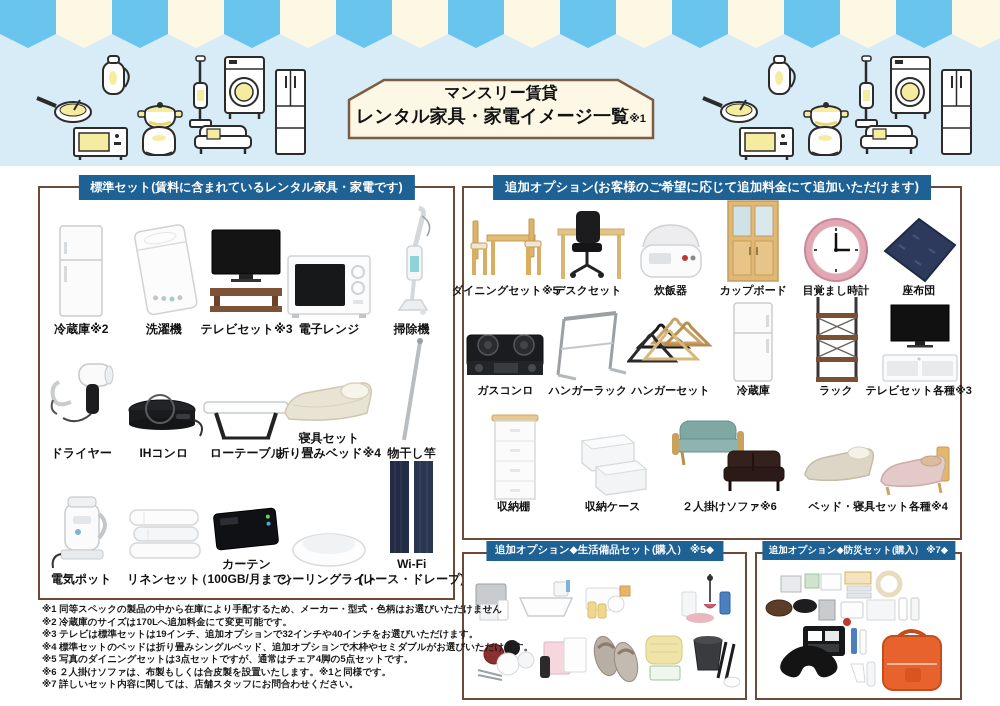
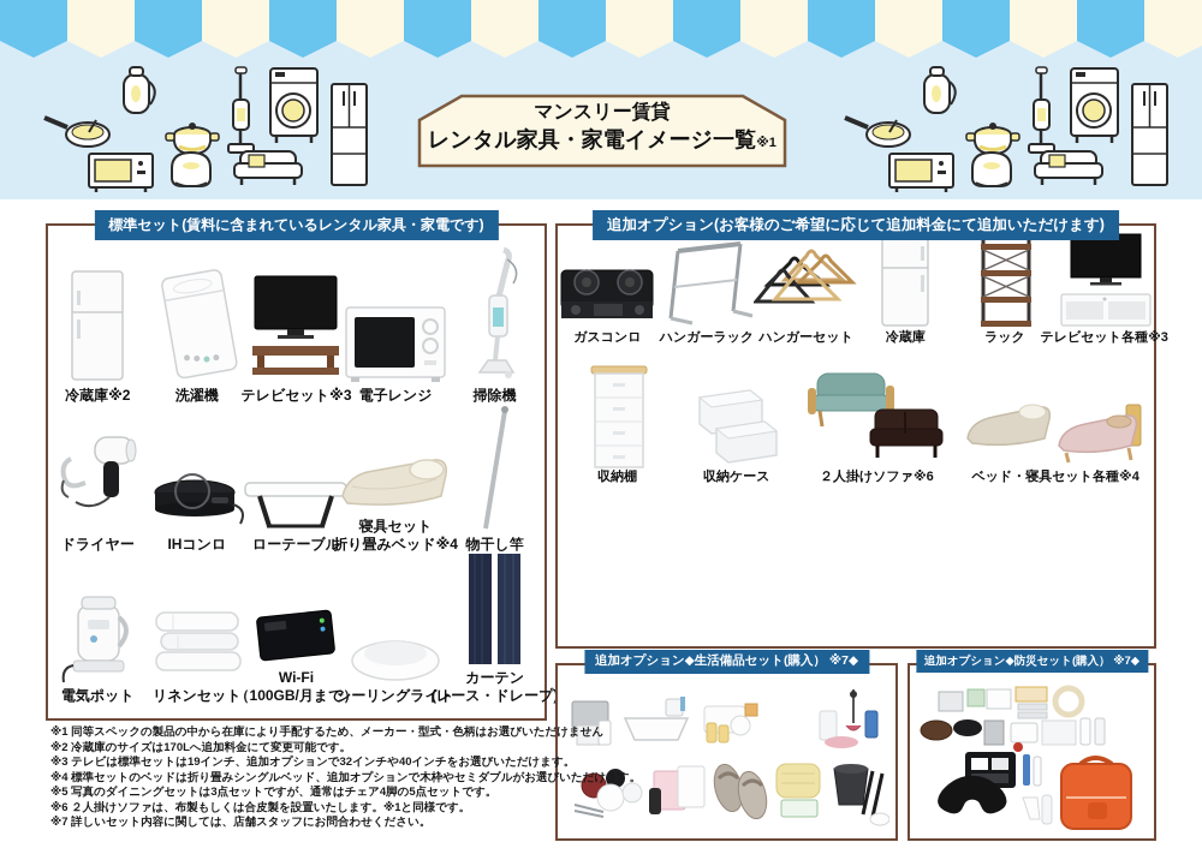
  マンスリー賃貸
  レンタル家具・家電イメージ一覧※1
  標準セット(賃料に含まれているレンタル家具・家電です)
  冷蔵庫※2
  洗濯機
  テレビセット※3
  電子レンジ
  掃除機
  ドライヤー
  IHコンロ
  ローテーブル
  寝具セット
  折り畳みベッド※4
  物干し竿
  電気ポット
  リネンセット
- カーテン
+ Wi-Fi
  （100GB/月まで）
  シーリングライト
- Wi-Fi
+ カーテン
  (レース・ドレープ
  追加オプション(お客様のご希望に応じて追加料金にて追加いただけます)
- ダイニングセット※5
- デスクセット
- 炊飯器
- カップボード
- 目覚まし時計
- 座布団
  ガスコンロ
  ハンガーラック
  ハンガーセット
  冷蔵庫
  ラック
  テレビセット各種※3
  収納棚
  収納ケース
  ２人掛けソファ※6
  ベッド・寝具セット各種※4
- 追加オプション◆生活備品セット(購入） ※5◆
+ 追加オプション◆生活備品セット(購入） ※7◆
  追加オプション◆防災セット(購入） ※7◆
  ※1 同等スペックの製品の中から在庫により手配するため、メーカー・型式・色柄はお選びいただけません
  ※2 冷蔵庫のサイズは170Lへ追加料金にて変更可能です。
  ※3 テレビは標準セットは19インチ、追加オプションで32インチや40インチをお選びいただけます。
  ※4 標準セットのベッドは折り畳みシングルベッド、追加オプションで木枠やセミダブルがお選びいただけます。
  ※5 写真のダイニングセットは3点セットですが、通常はチェア4脚の5点セットです。
  ※6 ２人掛けソファは、布製もしくは合皮製を設置いたします。※1と同様です。
  ※7 詳しいセット内容に関しては、店舗スタッフにお問合わせください。
